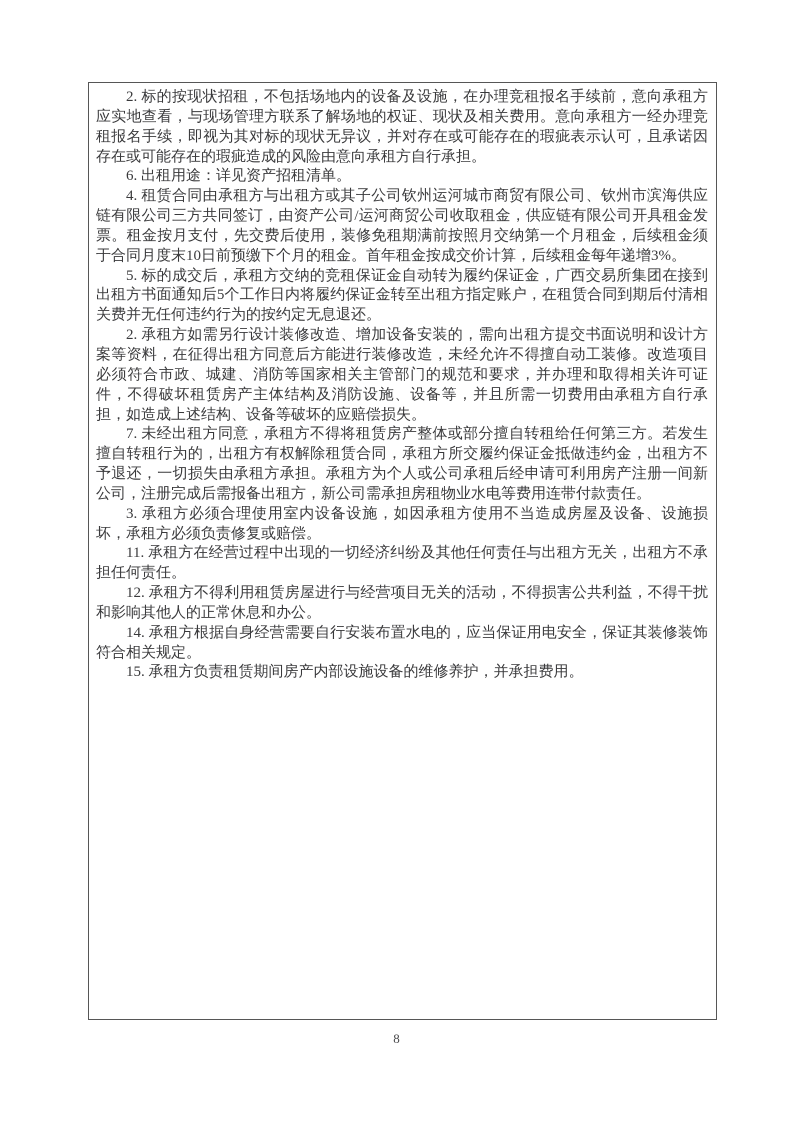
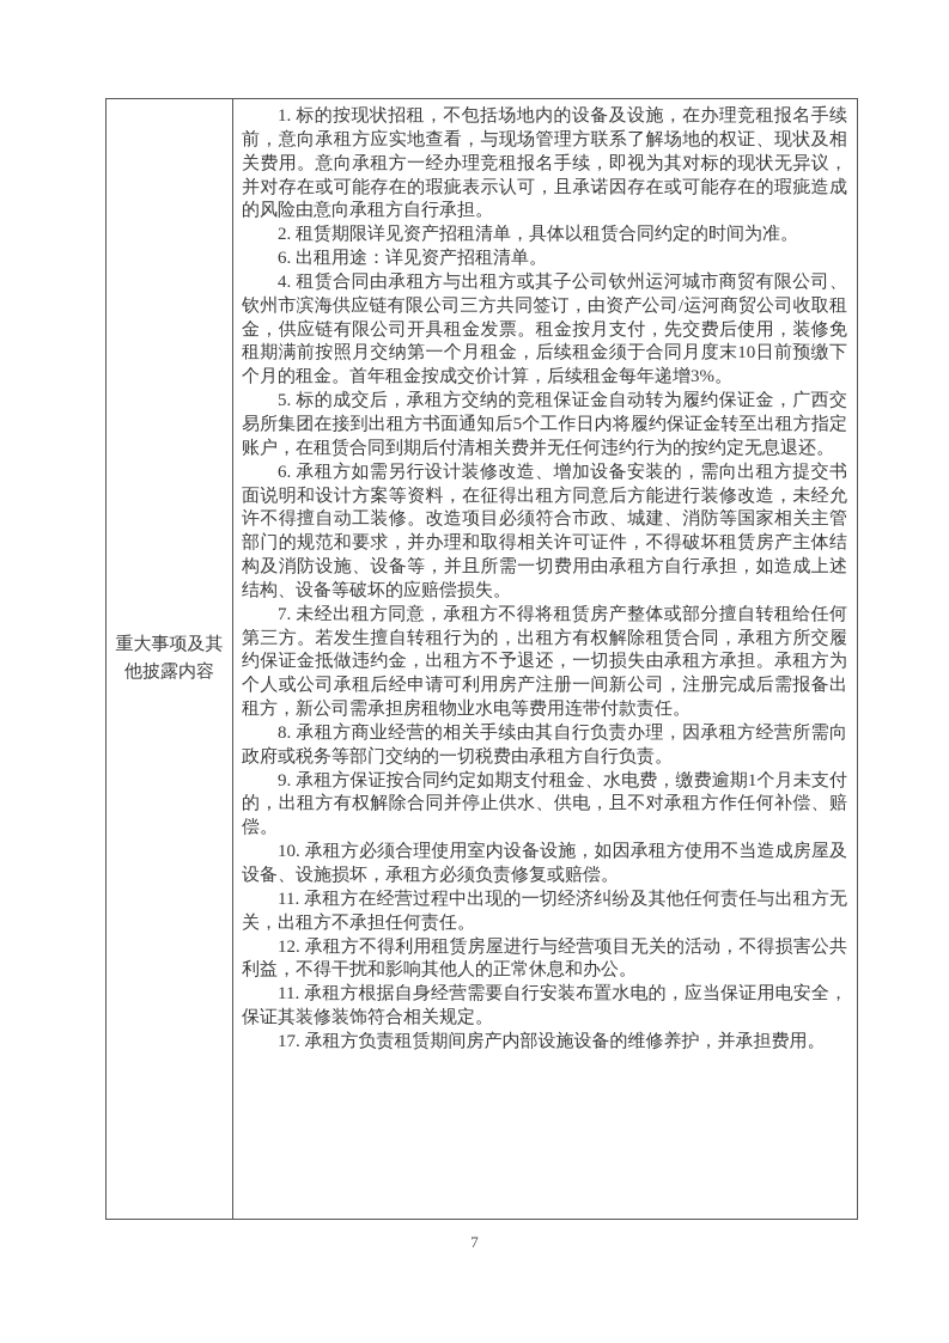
+ 重大事项及其他披露内容
- 2. 标的按现状招租，不包括场地内的设备及设施，在办理竞租报名手续前，意向承租方应实地查看，与现场管理方联系了解场地的权证、现状及相关费用。意向承租方一经办理竞租报名手续，即视为其对标的现状无异议，并对存在或可能存在的瑕疵表示认可，且承诺因存在或可能存在的瑕疵造成的风险由意向承租方自行承担。
+ 1. 标的按现状招租，不包括场地内的设备及设施，在办理竞租报名手续前，意向承租方应实地查看，与现场管理方联系了解场地的权证、现状及相关费用。意向承租方一经办理竞租报名手续，即视为其对标的现状无异议，并对存在或可能存在的瑕疵表示认可，且承诺因存在或可能存在的瑕疵造成的风险由意向承租方自行承担。
+ 2. 租赁期限详见资产招租清单，具体以租赁合同约定的时间为准。
  6. 出租用途：详见资产招租清单。
  4. 租赁合同由承租方与出租方或其子公司钦州运河城市商贸有限公司、钦州市滨海供应链有限公司三方共同签订，由资产公司/运河商贸公司收取租金，供应链有限公司开具租金发票。租金按月支付，先交费后使用，装修免租期满前按照月交纳第一个月租金，后续租金须于合同月度末10日前预缴下个月的租金。首年租金按成交价计算，后续租金每年递增3%。
  5. 标的成交后，承租方交纳的竞租保证金自动转为履约保证金，广西交易所集团在接到出租方书面通知后5个工作日内将履约保证金转至出租方指定账户，在租赁合同到期后付清相关费并无任何违约行为的按约定无息退还。
- 2. 承租方如需另行设计装修改造、增加设备安装的，需向出租方提交书面说明和设计方案等资料，在征得出租方同意后方能进行装修改造，未经允许不得擅自动工装修。改造项目必须符合市政、城建、消防等国家相关主管部门的规范和要求，并办理和取得相关许可证件，不得破坏租赁房产主体结构及消防设施、设备等，并且所需一切费用由承租方自行承担，如造成上述结构、设备等破坏的应赔偿损失。
+ 6. 承租方如需另行设计装修改造、增加设备安装的，需向出租方提交书面说明和设计方案等资料，在征得出租方同意后方能进行装修改造，未经允许不得擅自动工装修。改造项目必须符合市政、城建、消防等国家相关主管部门的规范和要求，并办理和取得相关许可证件，不得破坏租赁房产主体结构及消防设施、设备等，并且所需一切费用由承租方自行承担，如造成上述结构、设备等破坏的应赔偿损失。
  7. 未经出租方同意，承租方不得将租赁房产整体或部分擅自转租给任何第三方。若发生擅自转租行为的，出租方有权解除租赁合同，承租方所交履约保证金抵做违约金，出租方不予退还，一切损失由承租方承担。承租方为个人或公司承租后经申请可利用房产注册一间新公司，注册完成后需报备出租方，新公司需承担房租物业水电等费用连带付款责任。
+ 8. 承租方商业经营的相关手续由其自行负责办理，因承租方经营所需向政府或税务等部门交纳的一切税费由承租方自行负责。
+ 9. 承租方保证按合同约定如期支付租金、水电费，缴费逾期1个月未支付的，出租方有权解除合同并停止供水、供电，且不对承租方作任何补偿、赔偿。
- 3. 承租方必须合理使用室内设备设施，如因承租方使用不当造成房屋及设备、设施损坏，承租方必须负责修复或赔偿。
+ 10. 承租方必须合理使用室内设备设施，如因承租方使用不当造成房屋及设备、设施损坏，承租方必须负责修复或赔偿。
  11. 承租方在经营过程中出现的一切经济纠纷及其他任何责任与出租方无关，出租方不承担任何责任。
  12. 承租方不得利用租赁房屋进行与经营项目无关的活动，不得损害公共利益，不得干扰和影响其他人的正常休息和办公。
- 14. 承租方根据自身经营需要自行安装布置水电的，应当保证用电安全，保证其装修装饰符合相关规定。
+ 11. 承租方根据自身经营需要自行安装布置水电的，应当保证用电安全，保证其装修装饰符合相关规定。
- 15. 承租方负责租赁期间房产内部设施设备的维修养护，并承担费用。
+ 17. 承租方负责租赁期间房产内部设施设备的维修养护，并承担费用。
- 8
+ 7
